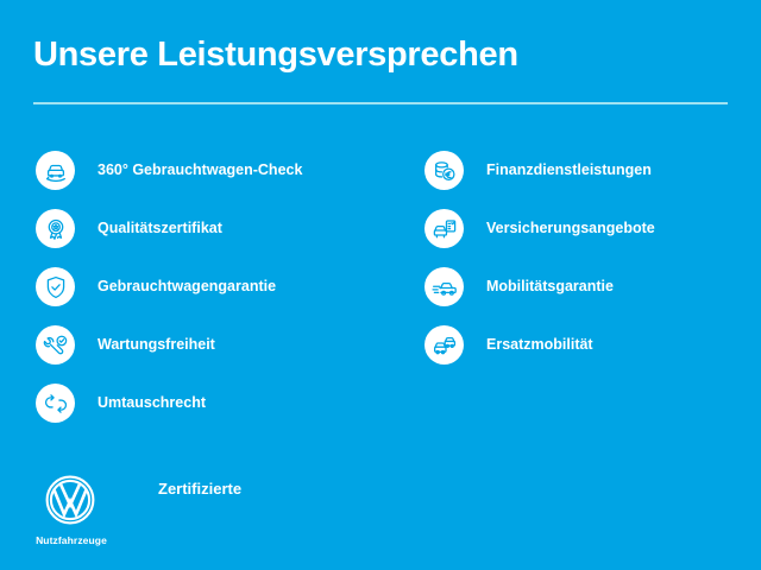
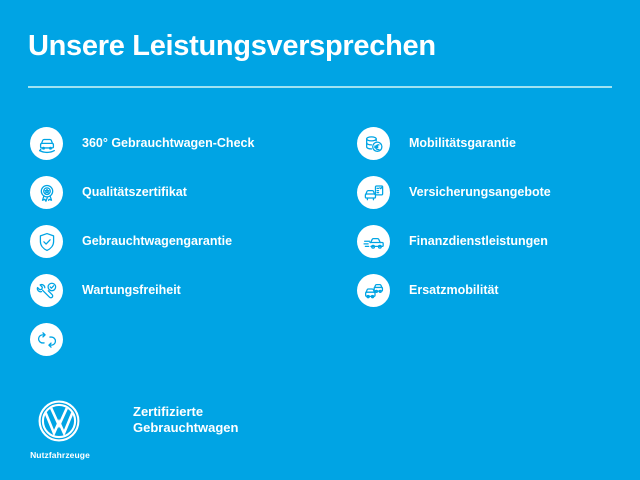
  Unsere Leistungsversprechen
  360° Gebrauchtwagen-Check
  Qualitätszertifikat
  Gebrauchtwagengarantie
  Wartungsfreiheit
- Umtauschrecht
- Finanzdienstleistungen
+ Mobilitätsgarantie
  Versicherungsangebote
- Mobilitätsgarantie
+ Finanzdienstleistungen
  Ersatzmobilität
  Nutzfahrzeuge
  Zertifizierte
+ Gebrauchtwagen
